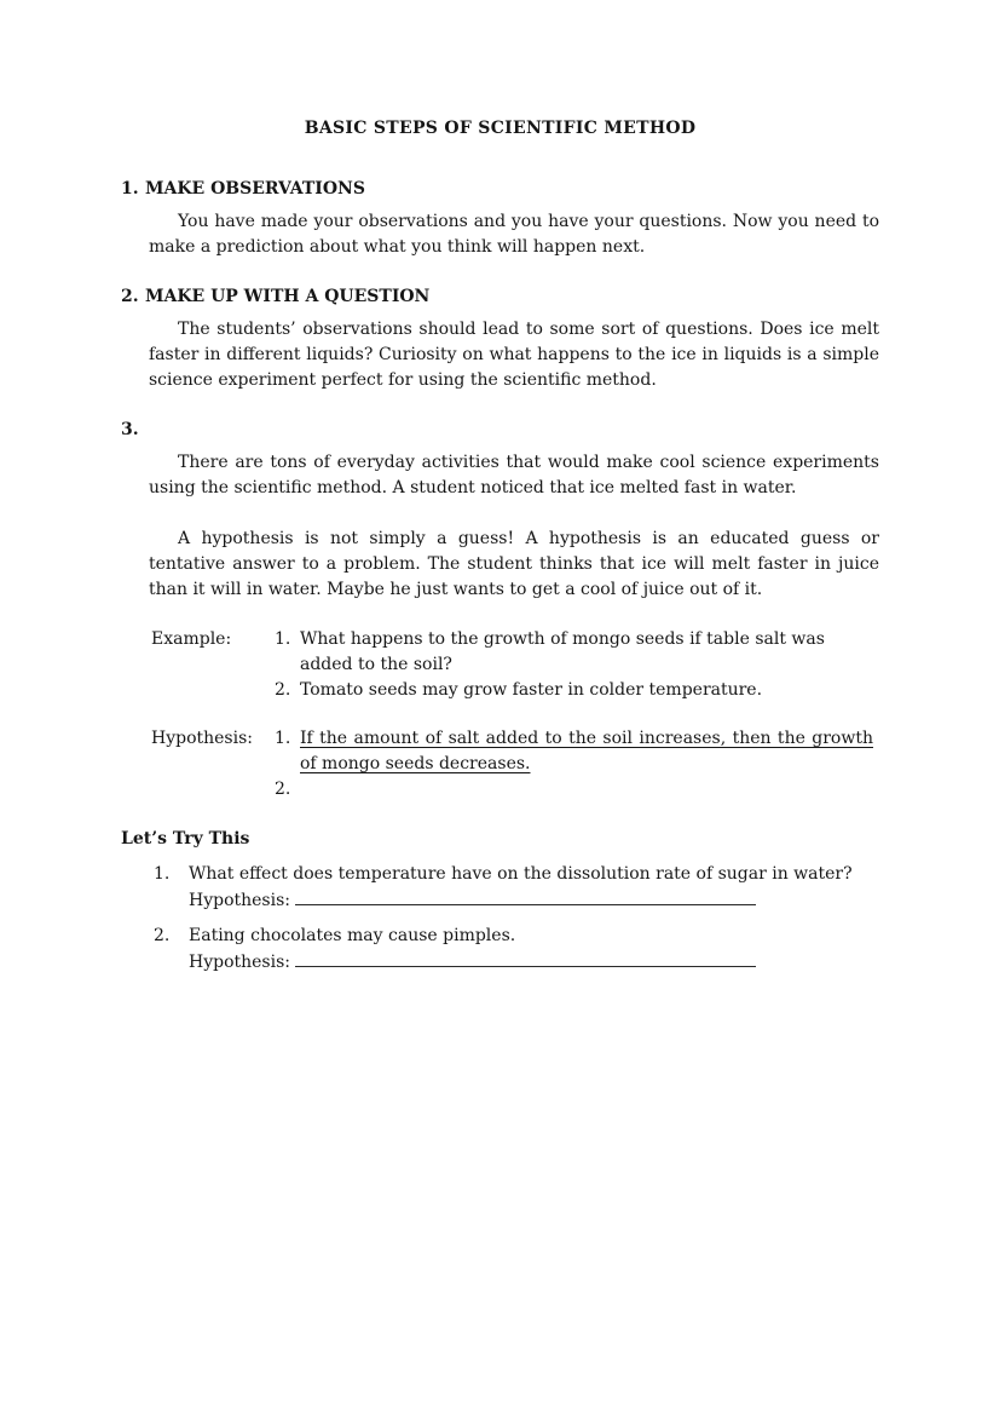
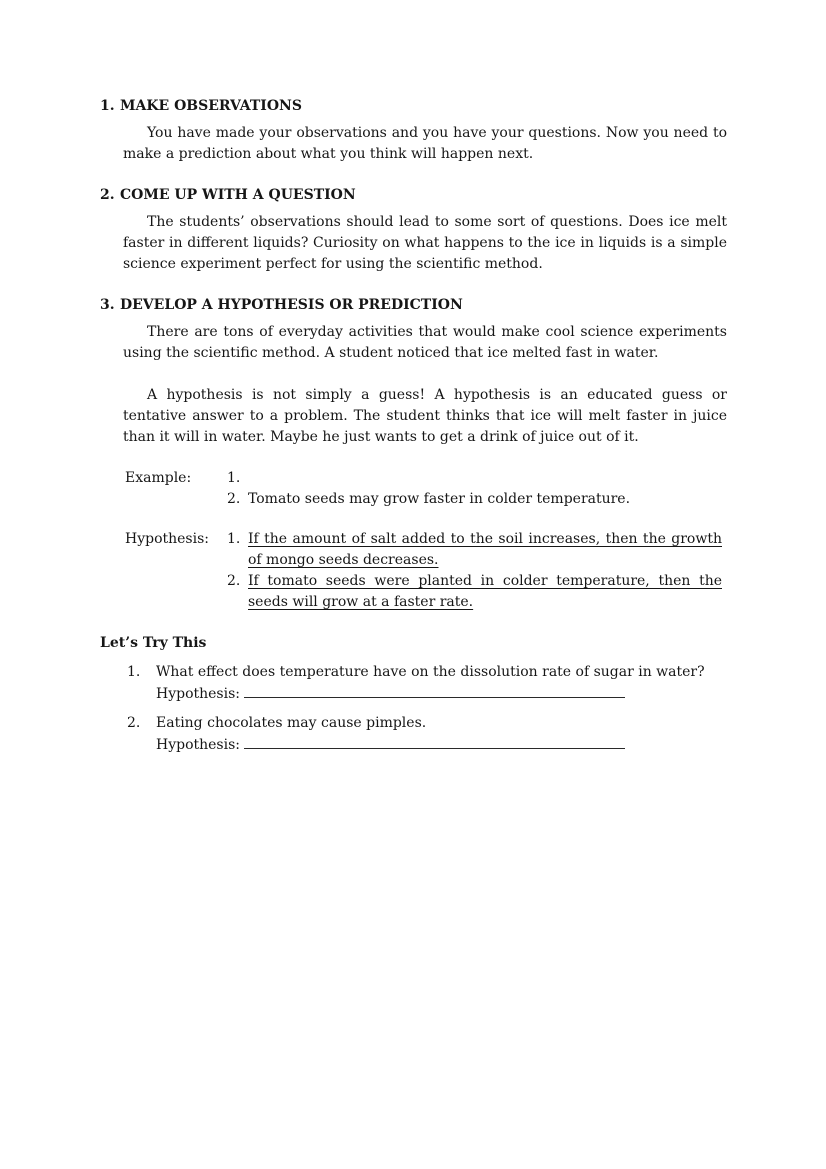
- BASIC STEPS OF SCIENTIFIC METHOD
  1.
  MAKE OBSERVATIONS
  You have made your observations and you have your questions. Now you need to make a prediction about what you think will happen next.
  2.
- MAKE UP WITH A QUESTION
+ COME UP WITH A QUESTION
  The students’ observations should lead to some sort of questions. Does ice melt faster in different liquids? Curiosity on what happens to the ice in liquids is a simple science experiment perfect for using the scientific method.
  3.
+ DEVELOP A HYPOTHESIS OR PREDICTION
  There are tons of everyday activities that would make cool science experiments using the scientific method. A student noticed that ice melted fast in water.
- A hypothesis is not simply a guess! A hypothesis is an educated guess or tentative answer to a problem. The student thinks that ice will melt faster in juice than it will in water. Maybe he just wants to get a cool of juice out of it.
+ A hypothesis is not simply a guess! A hypothesis is an educated guess or tentative answer to a problem. The student thinks that ice will melt faster in juice than it will in water. Maybe he just wants to get a drink of juice out of it.
  Example:
  1.
- What happens to the growth of mongo seeds if table salt was added to the soil?
  2.
  Tomato seeds may grow faster in colder temperature.
  Hypothesis:
  1.
  If the amount of salt added to the soil increases, then the growth of mongo seeds decreases.
  2.
+ If tomato seeds were planted in colder temperature, then the seeds will grow at a faster rate.
  Let’s Try This
  1.
  What effect does temperature have on the dissolution rate of sugar in water?
  Hypothesis:
  2.
  Eating chocolates may cause pimples.
  Hypothesis:
